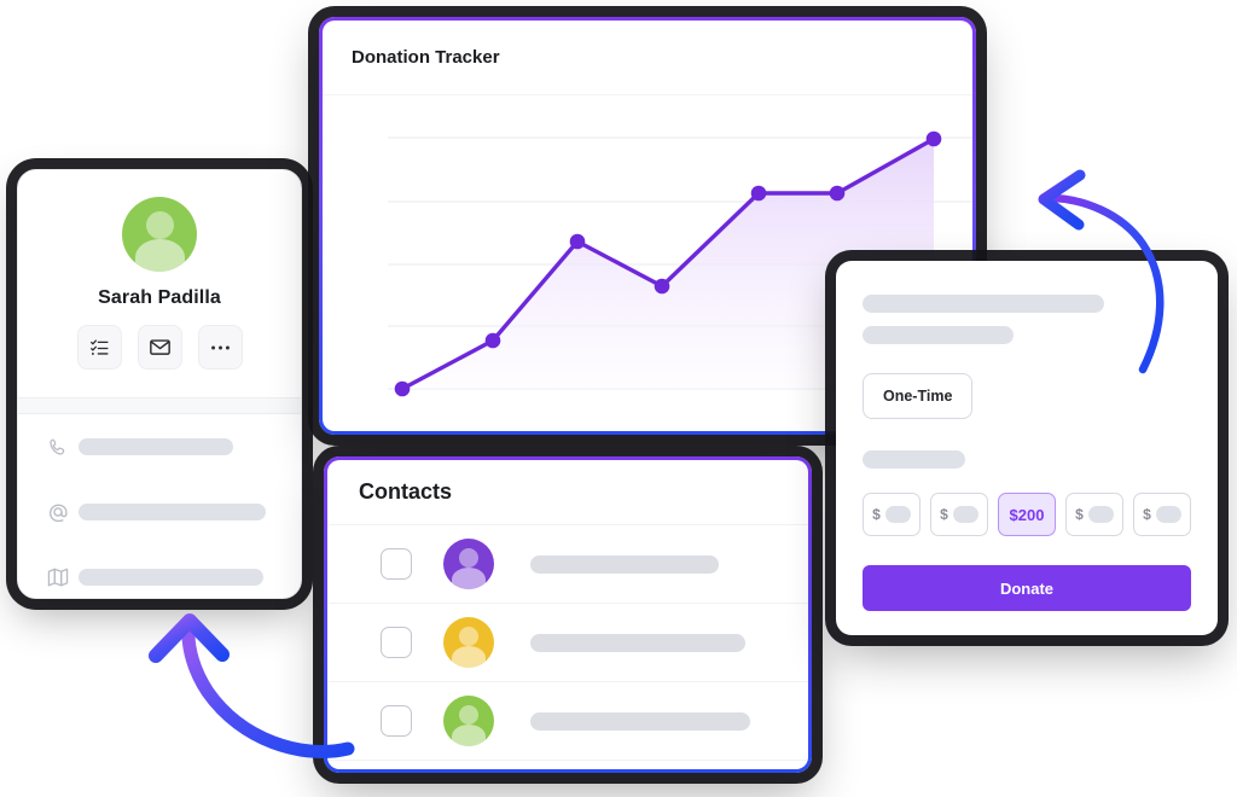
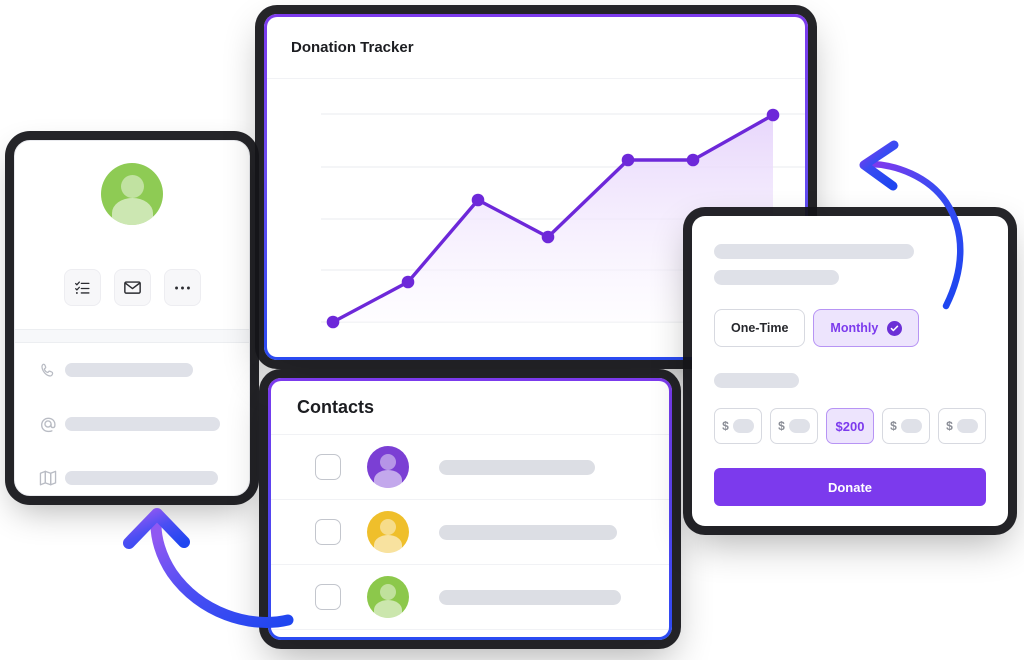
- Sarah Padilla
  Donation Tracker
  Contacts
  One-Time
+ Monthly
  $
  $
  $200
  $
  $
  Donate
